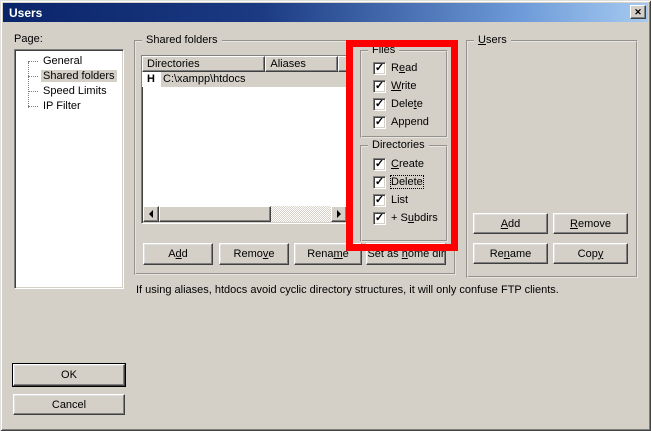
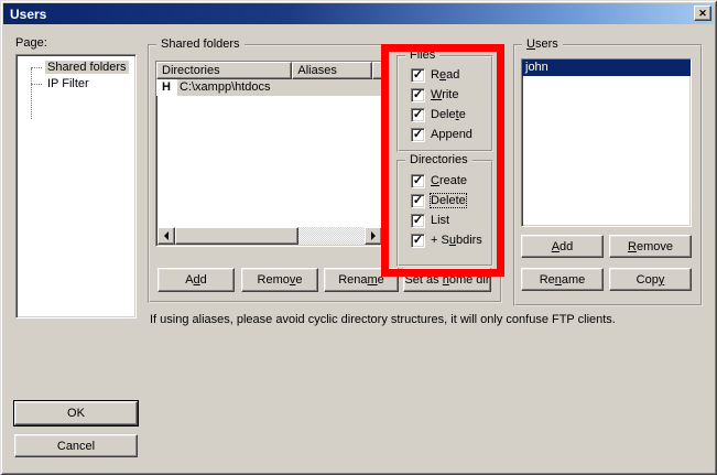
  Users
  ✕
  Page:
- General
  Shared folders
- Speed Limits
  IP Filter
  Shared folders
  Directories
  Aliases
  H
  C:\xampp\htdocs
  Add
  Remove
  Rename
  Set as home dir
  Files
  ✓
  Read
  ✓
  Write
  ✓
  Delete
  ✓
  Append
  Directories
  ✓
  Create
  ✓
  Delete
  ✓
  List
  ✓
  + Subdirs
  Users
+ john
  Add
  Remove
  Rename
  Copy
- If using aliases, htdocs avoid cyclic directory structures, it will only confuse FTP clients.
+ If using aliases, please avoid cyclic directory structures, it will only confuse FTP clients.
  OK
  Cancel
